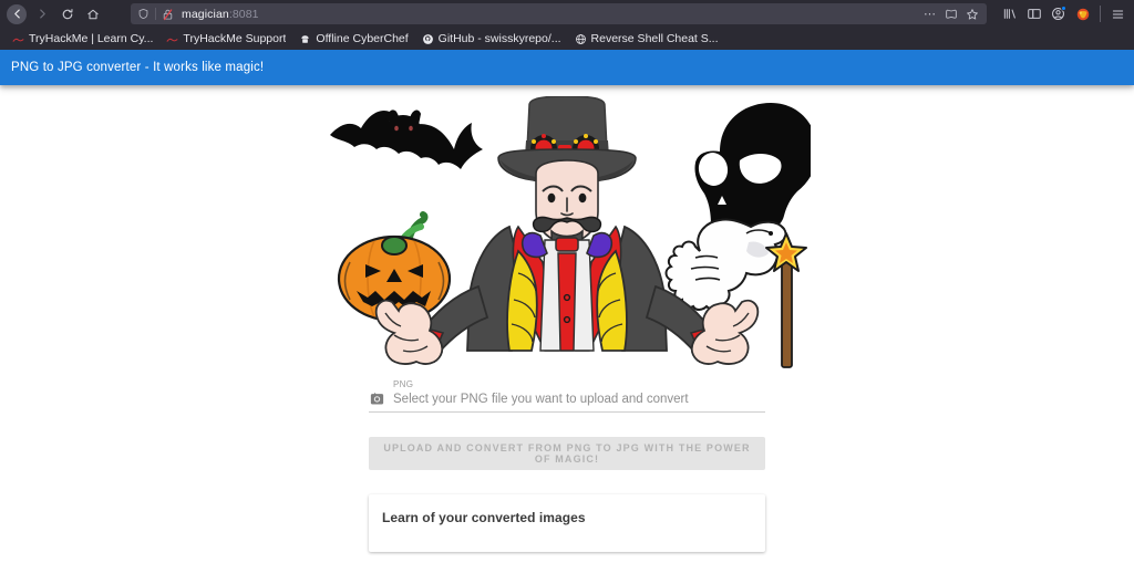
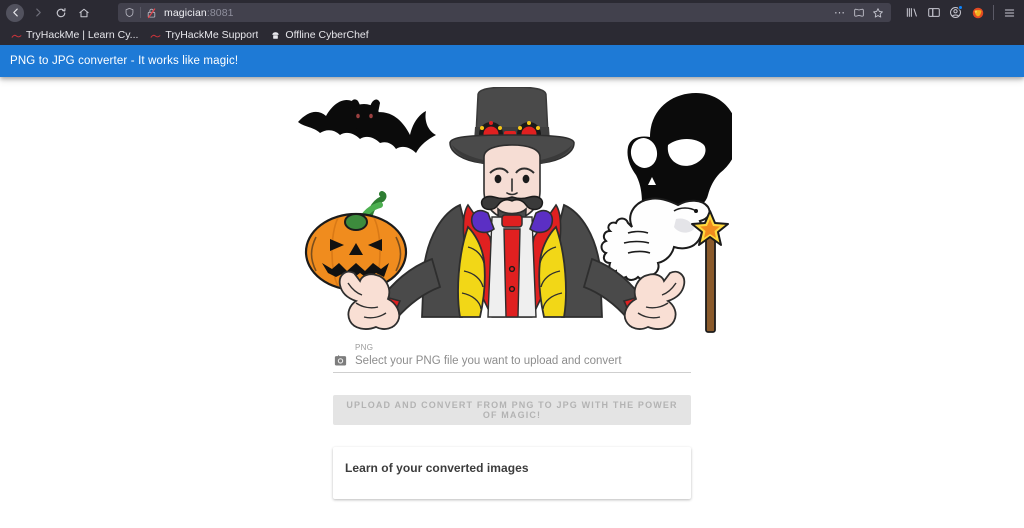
  magician:8081
  ⋯
  TryHackMe | Learn Cy...
  TryHackMe Support
  Offline CyberChef
- GitHub - swisskyrepo/...
- Reverse Shell Cheat S...
  PNG to JPG converter - It works like magic!
  PNG
  Select your PNG file you want to upload and convert
  UPLOAD AND CONVERT FROM PNG TO JPG WITH THE POWER OF MAGIC!
  Learn of your converted images
